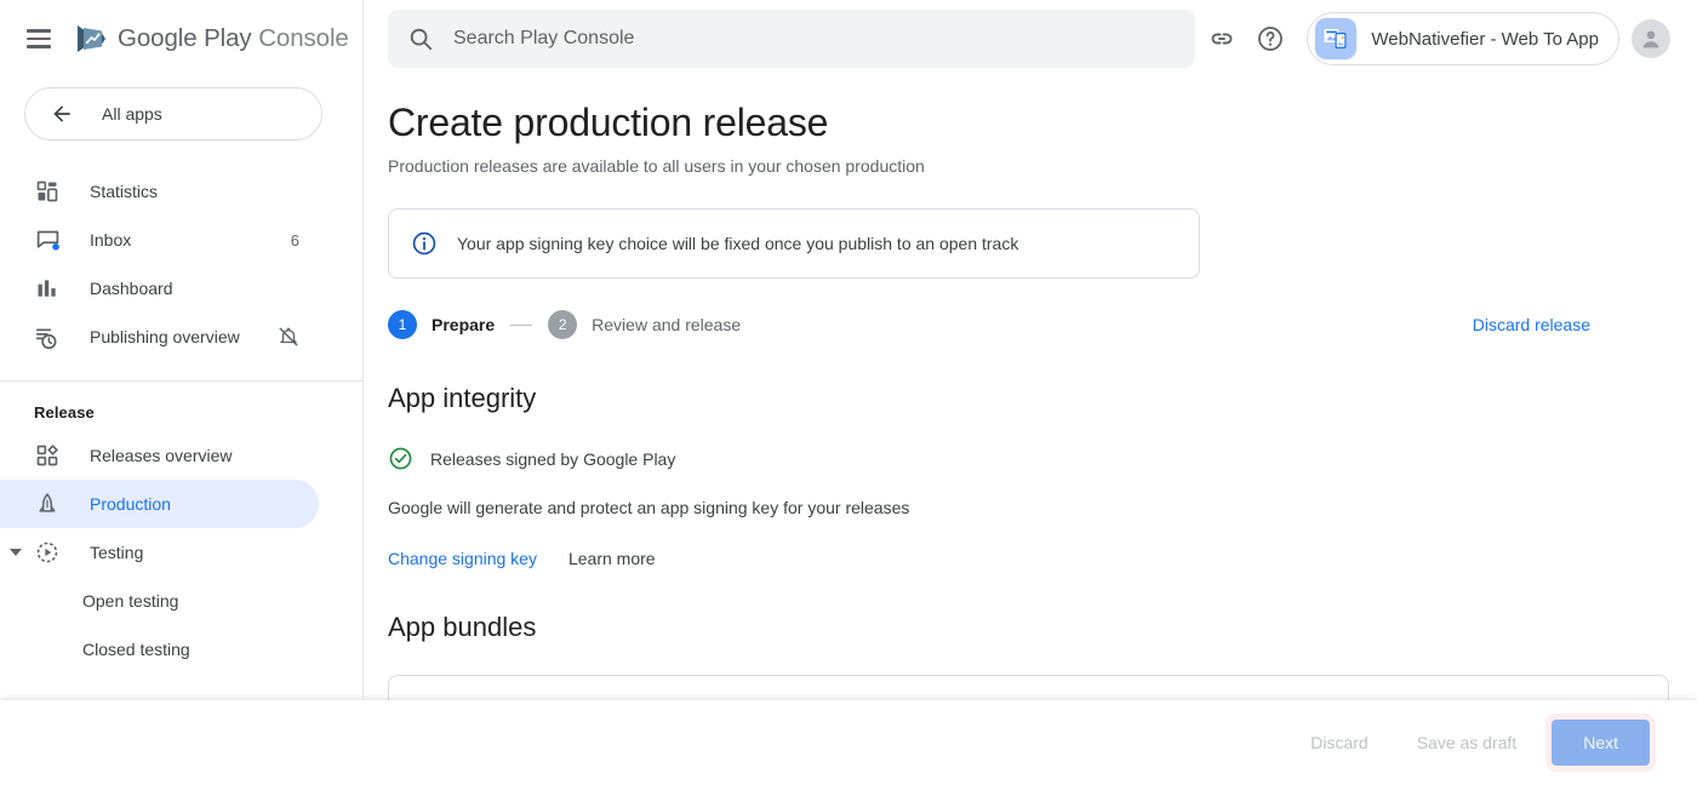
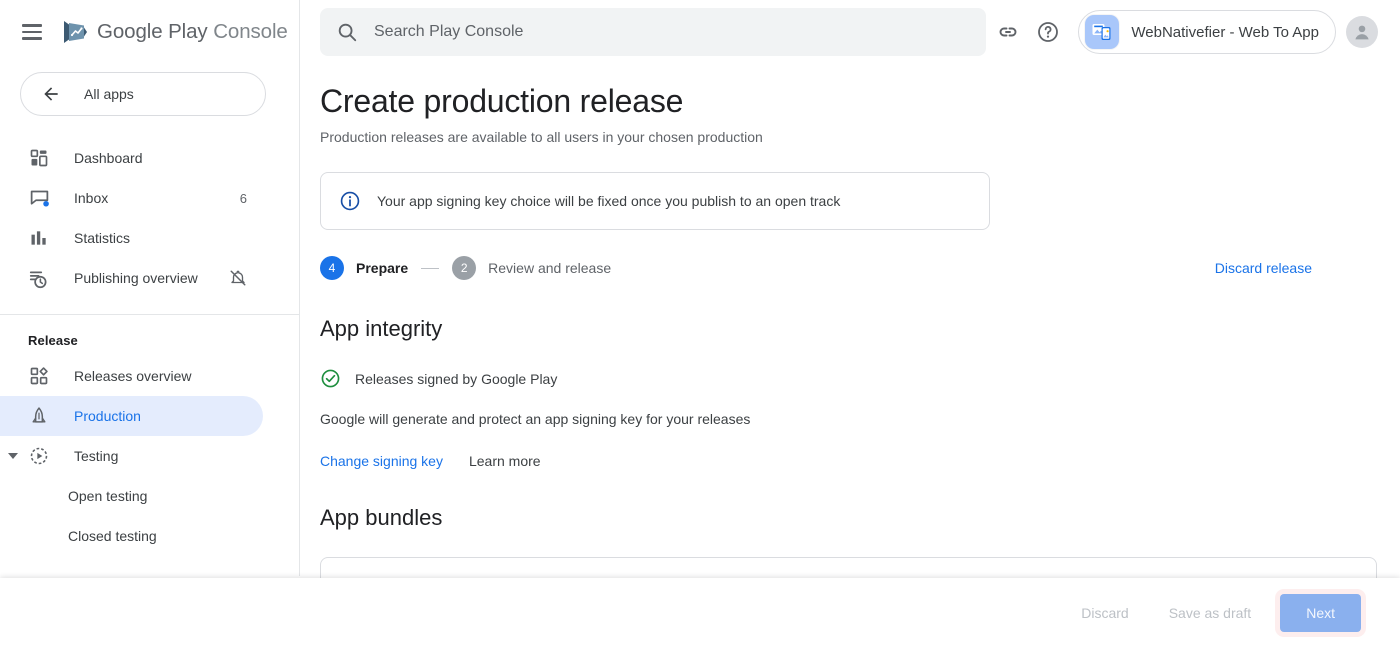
  Google Play Console
  All apps
- Statistics
+ Dashboard
  Inbox
  6
- Dashboard
+ Statistics
  Publishing overview
  Release
  Releases overview
  Production
  Testing
  Open testing
  Closed testing
  Search Play Console
  WebNativefier - Web To App
  Create production release
  Production releases are available to all users in your chosen production
  Your app signing key choice will be fixed once you publish to an open track
- 1
+ 4
  Prepare
  2
  Review and release
  Discard release
  App integrity
  Releases signed by Google Play
  Google will generate and protect an app signing key for your releases
  Change signing key
  Learn more
  App bundles
  Discard
  Save as draft
  Next
